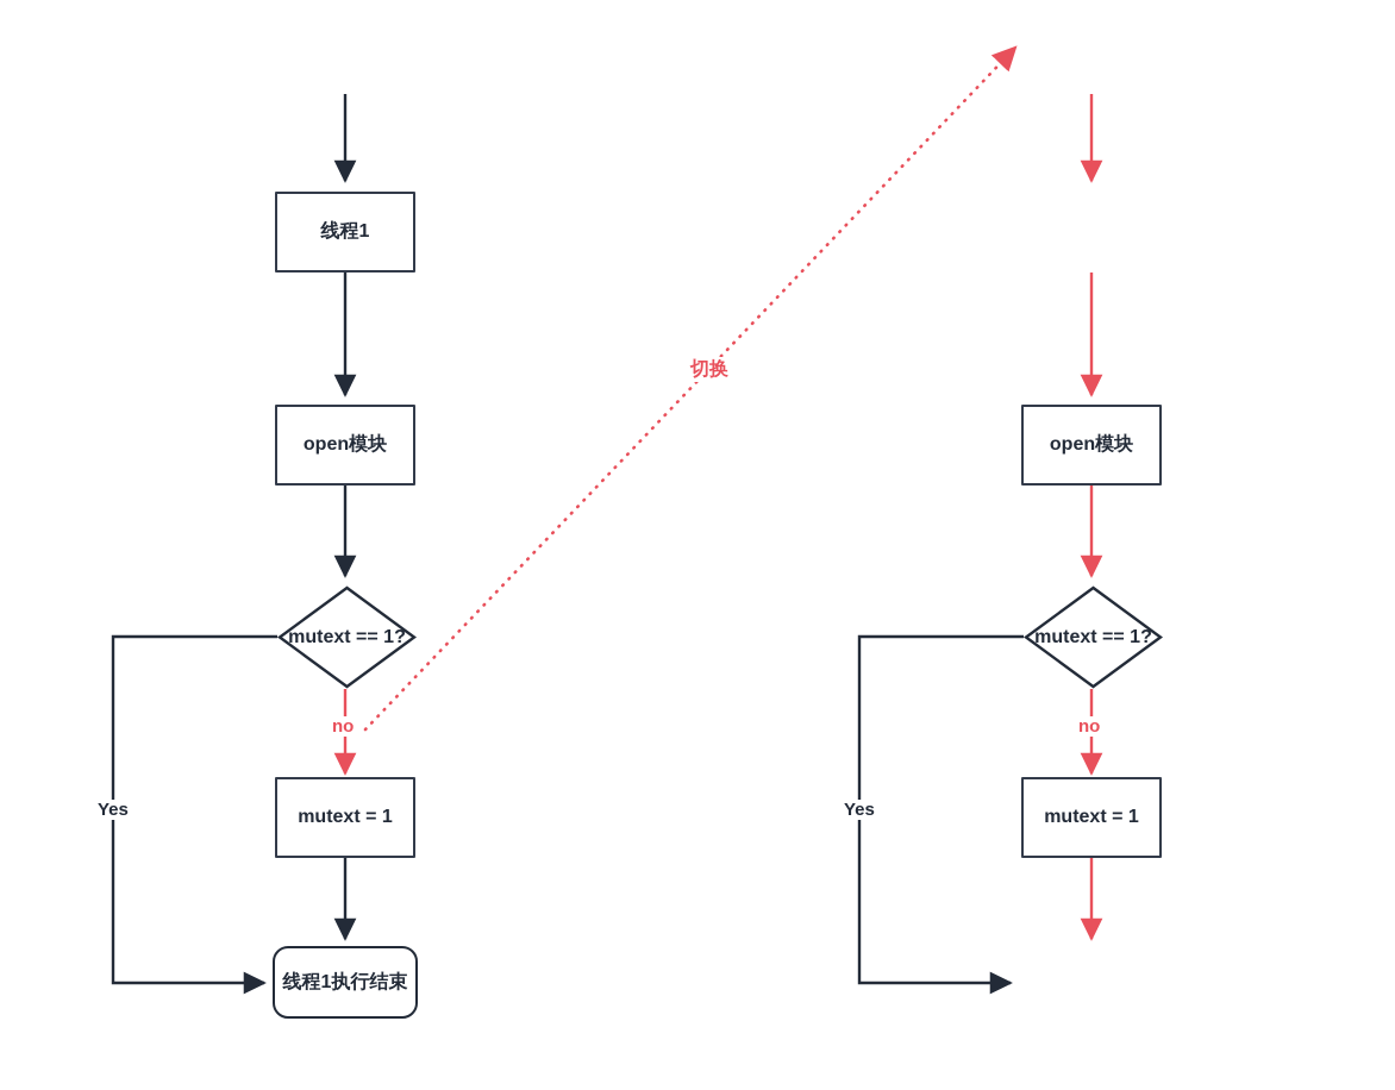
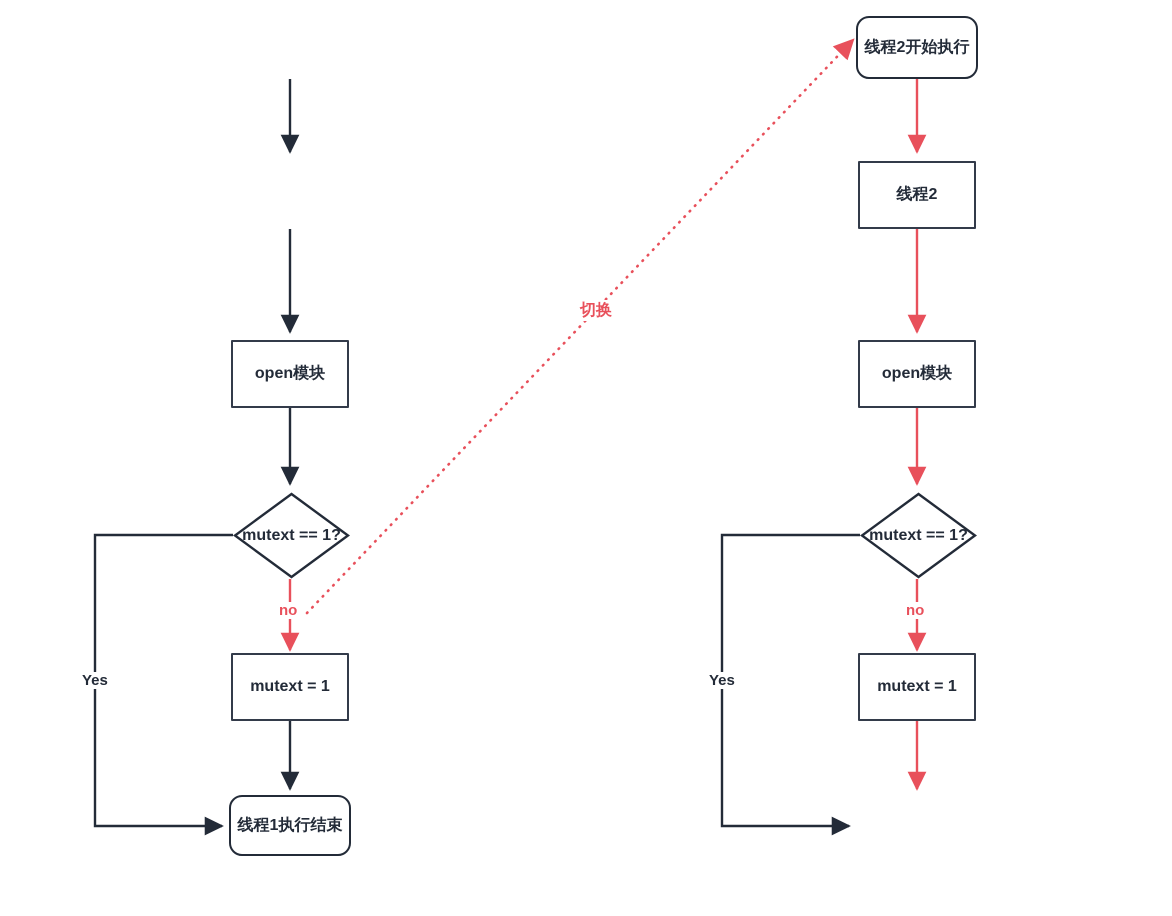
- 线程1
  open模块
  mutext == 1?
  mutext = 1
  线程1执行结束
  Yes
  no
  切换
+ 线程2开始执行
+ 线程2
  open模块
  mutext == 1?
  mutext = 1
  Yes
  no
